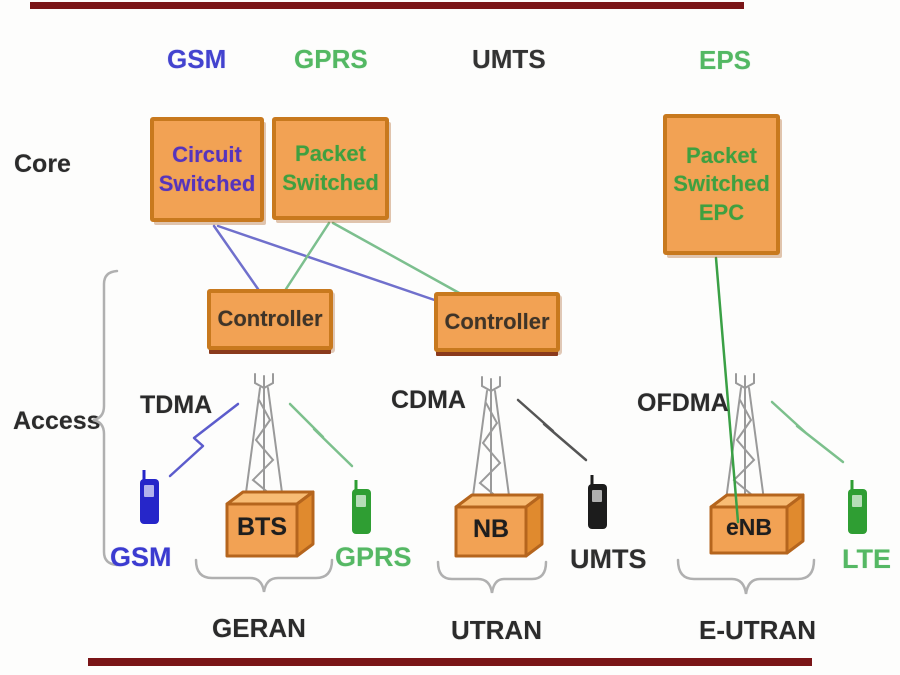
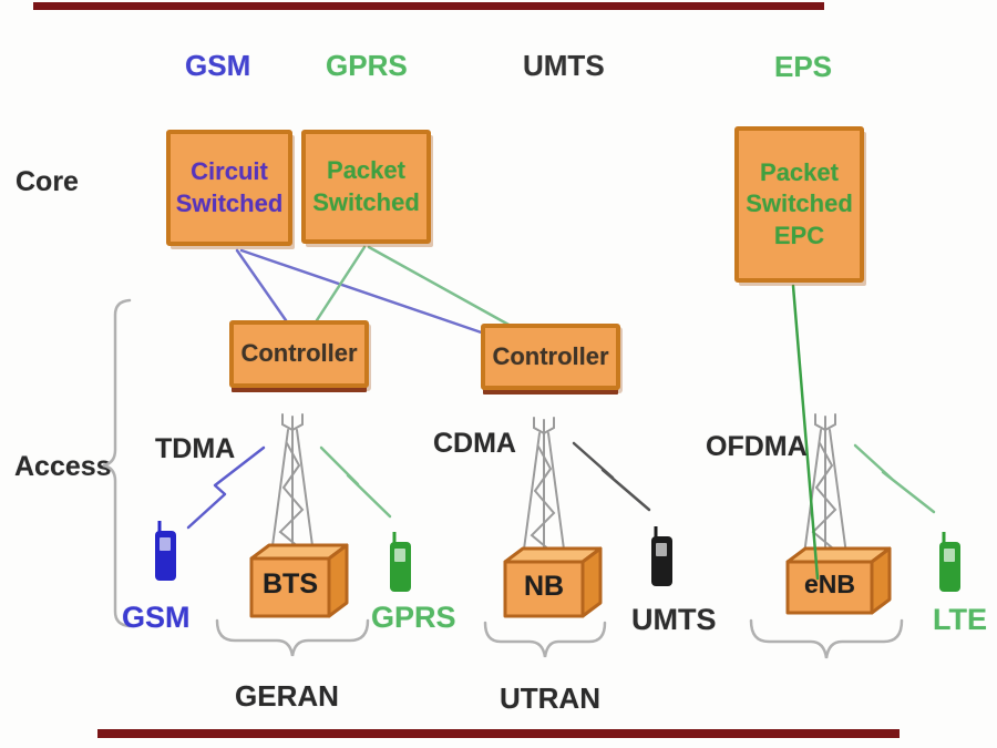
  GSM
  GPRS
  UMTS
  EPS
  Core
  Acces
  Circuit
  Switched
  Packet
  Switched
  Packet
  Switched
  EPC
  Controller
  Controller
  TDMA
  CDMA
  OFDMA
  BTS
  NB
  eNB
  GSM
  GPRS
  UMTS
  LTE
  GERAN
  UTRAN
- E-UTRAN
